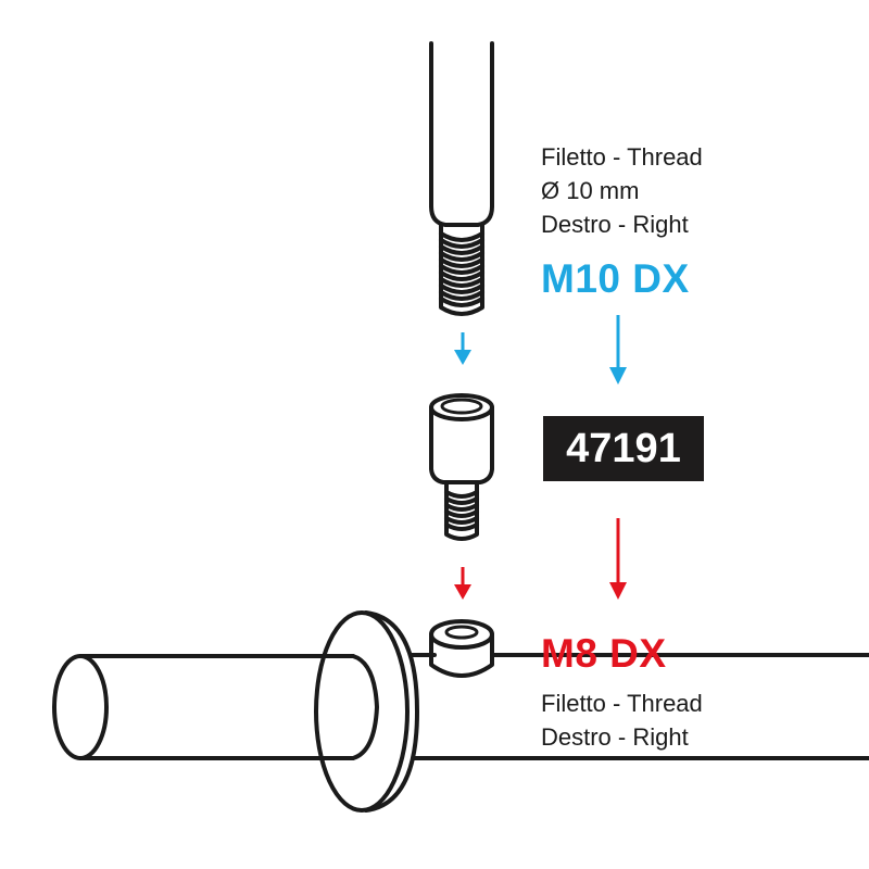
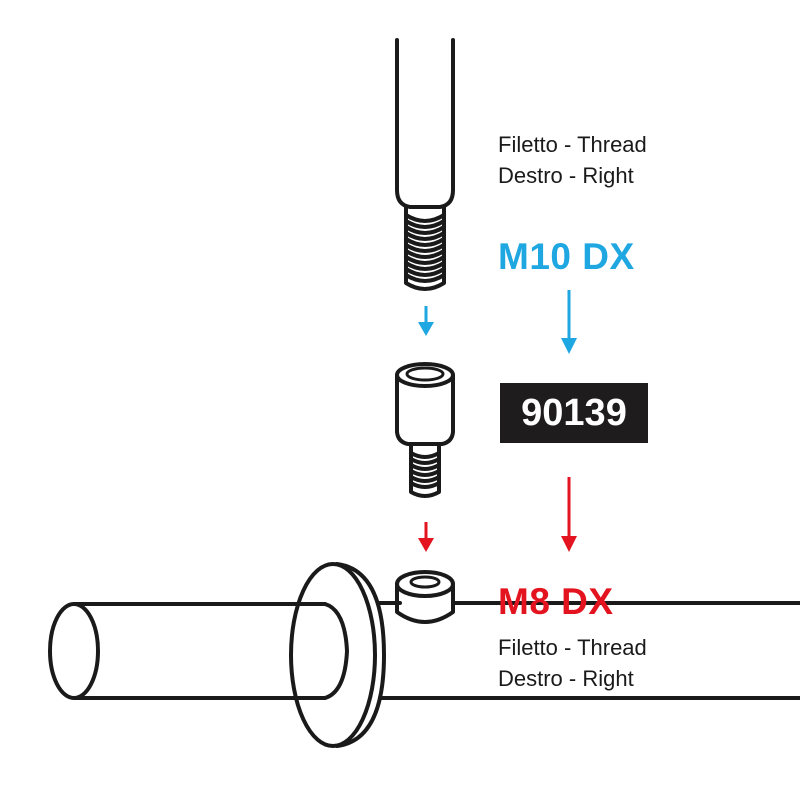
  Filetto - Thread
- Ø 10 mm
  Destro - Right
  M10 DX
- 47191
+ 90139
  M8 DX
  Filetto - Thread
  Destro - Right
